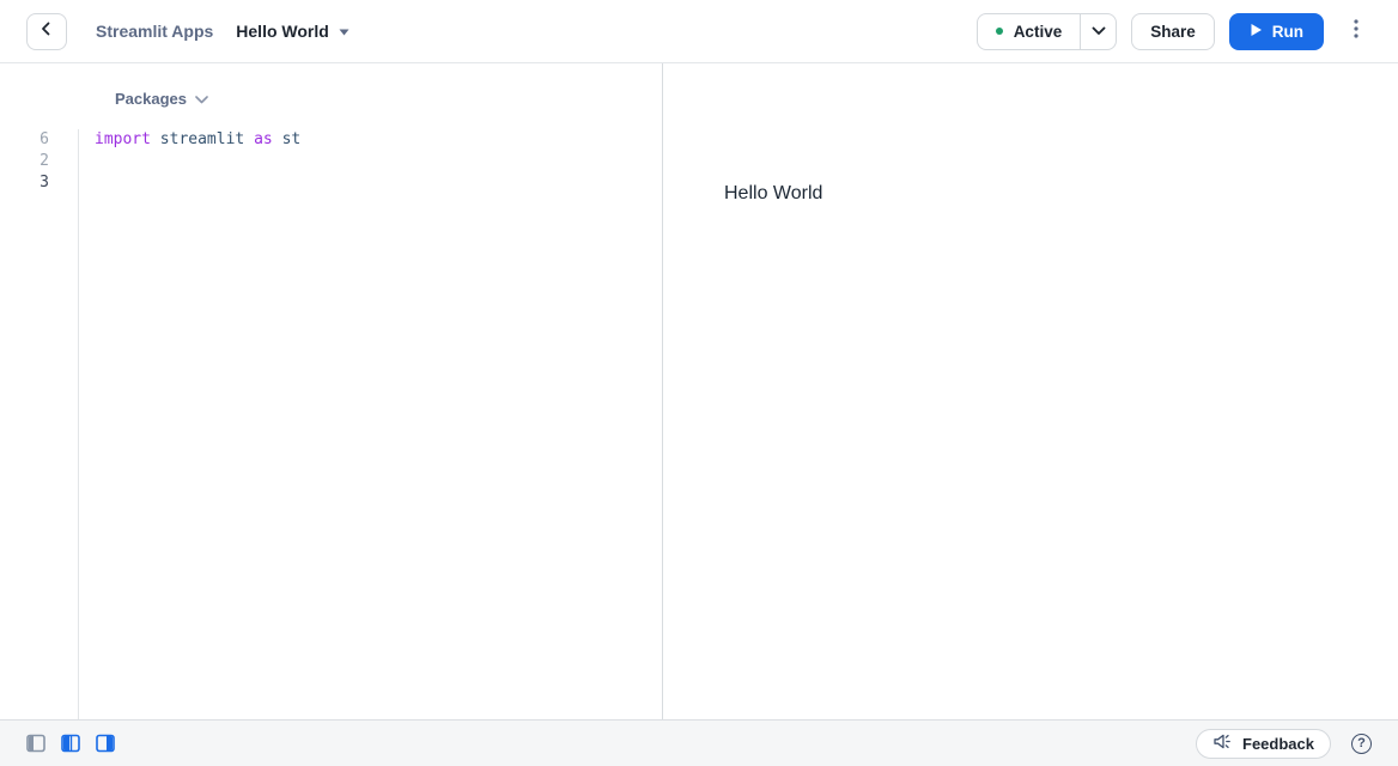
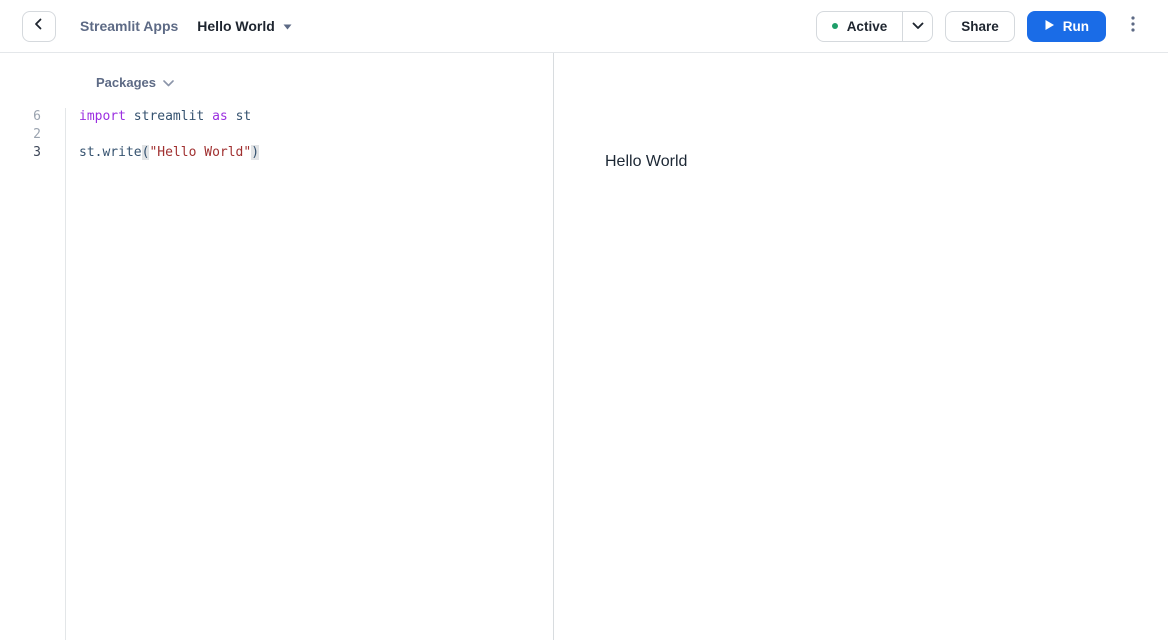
  Streamlit Apps
  Hello World
  Active
  Share
  Run
  Packages
  6
  2
  3
  import streamlit as st
+ st.write("Hello World")
  Hello World
- Feedback
- ?
